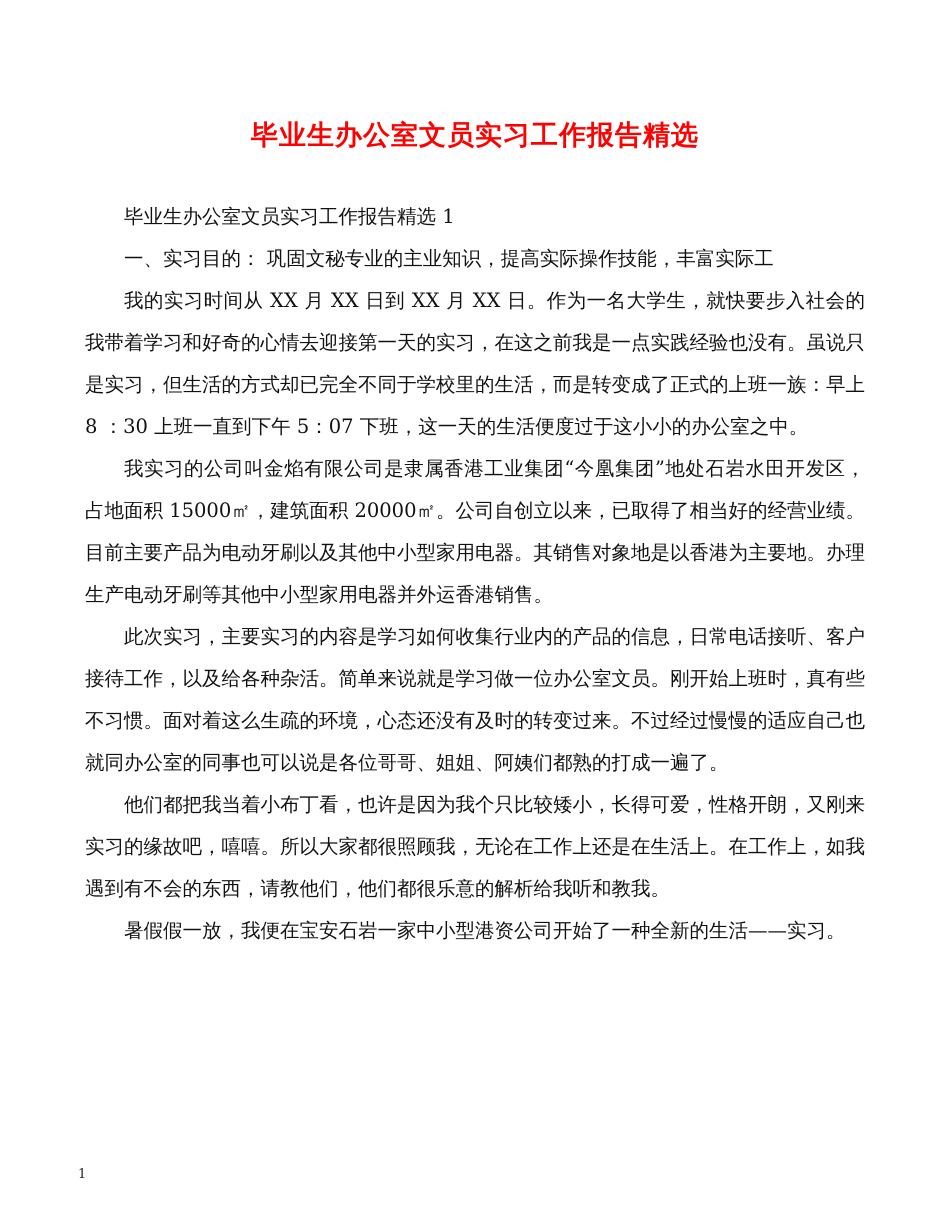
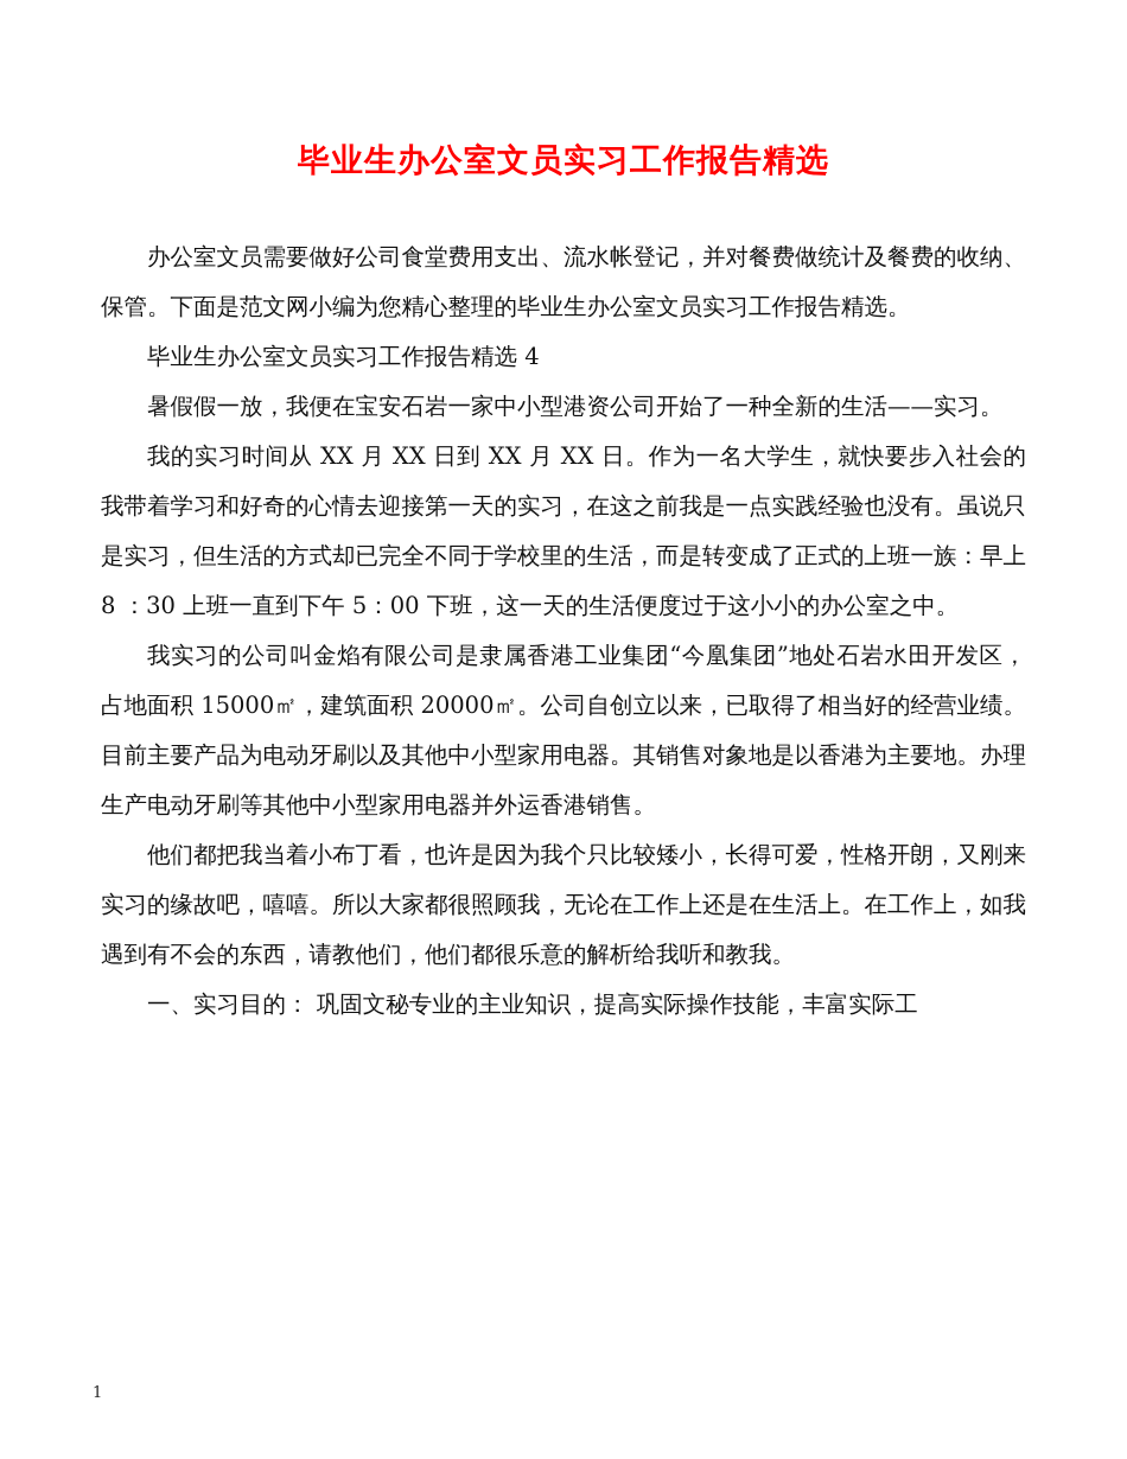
  毕业生办公室文员实习工作报告精选
+ 办公室文员需要做好公司食堂费用支出、流水帐登记，并对餐费做统计及餐费的收纳、保管。下面是范文网小编为您精心整理的毕业生办公室文员实习工作报告精选。
- 毕业生办公室文员实习工作报告精选 1
+ 毕业生办公室文员实习工作报告精选 4
- 一、实习目的： 巩固文秘专业的主业知识，提高实际操作技能，丰富实际工
+ 暑假假一放，我便在宝安石岩一家中小型港资公司开始了一种全新的生活——实习。
- 我的实习时间从 XX 月 XX 日到 XX 月 XX 日。作为一名大学生，就快要步入社会的我带着学习和好奇的心情去迎接第一天的实习，在这之前我是一点实践经验也没有。虽说只是实习，但生活的方式却已完全不同于学校里的生活，而是转变成了正式的上班一族：早上 8 ：30 上班一直到下午 5：07 下班，这一天的生活便度过于这小小的办公室之中。
+ 我的实习时间从 XX 月 XX 日到 XX 月 XX 日。作为一名大学生，就快要步入社会的我带着学习和好奇的心情去迎接第一天的实习，在这之前我是一点实践经验也没有。虽说只是实习，但生活的方式却已完全不同于学校里的生活，而是转变成了正式的上班一族：早上 8 ：30 上班一直到下午 5：00 下班，这一天的生活便度过于这小小的办公室之中。
  我实习的公司叫金焰有限公司是隶属香港工业集团“今凰集团”地处石岩水田开发区，占地面积 15000㎡，建筑面积 20000㎡。公司自创立以来，已取得了相当好的经营业绩。目前主要产品为电动牙刷以及其他中小型家用电器。其销售对象地是以香港为主要地。办理生产电动牙刷等其他中小型家用电器并外运香港销售。
- 此次实习，主要实习的内容是学习如何收集行业内的产品的信息，日常电话接听、客户接待工作，以及给各种杂活。简单来说就是学习做一位办公室文员。刚开始上班时，真有些不习惯。面对着这么生疏的环境，心态还没有及时的转变过来。不过经过慢慢的适应自己也就同办公室的同事也可以说是各位哥哥、姐姐、阿姨们都熟的打成一遍了。
  他们都把我当着小布丁看，也许是因为我个只比较矮小，长得可爱，性格开朗，又刚来实习的缘故吧，嘻嘻。所以大家都很照顾我，无论在工作上还是在生活上。在工作上，如我遇到有不会的东西，请教他们，他们都很乐意的解析给我听和教我。
- 暑假假一放，我便在宝安石岩一家中小型港资公司开始了一种全新的生活——实习。
+ 一、实习目的： 巩固文秘专业的主业知识，提高实际操作技能，丰富实际工
  1
